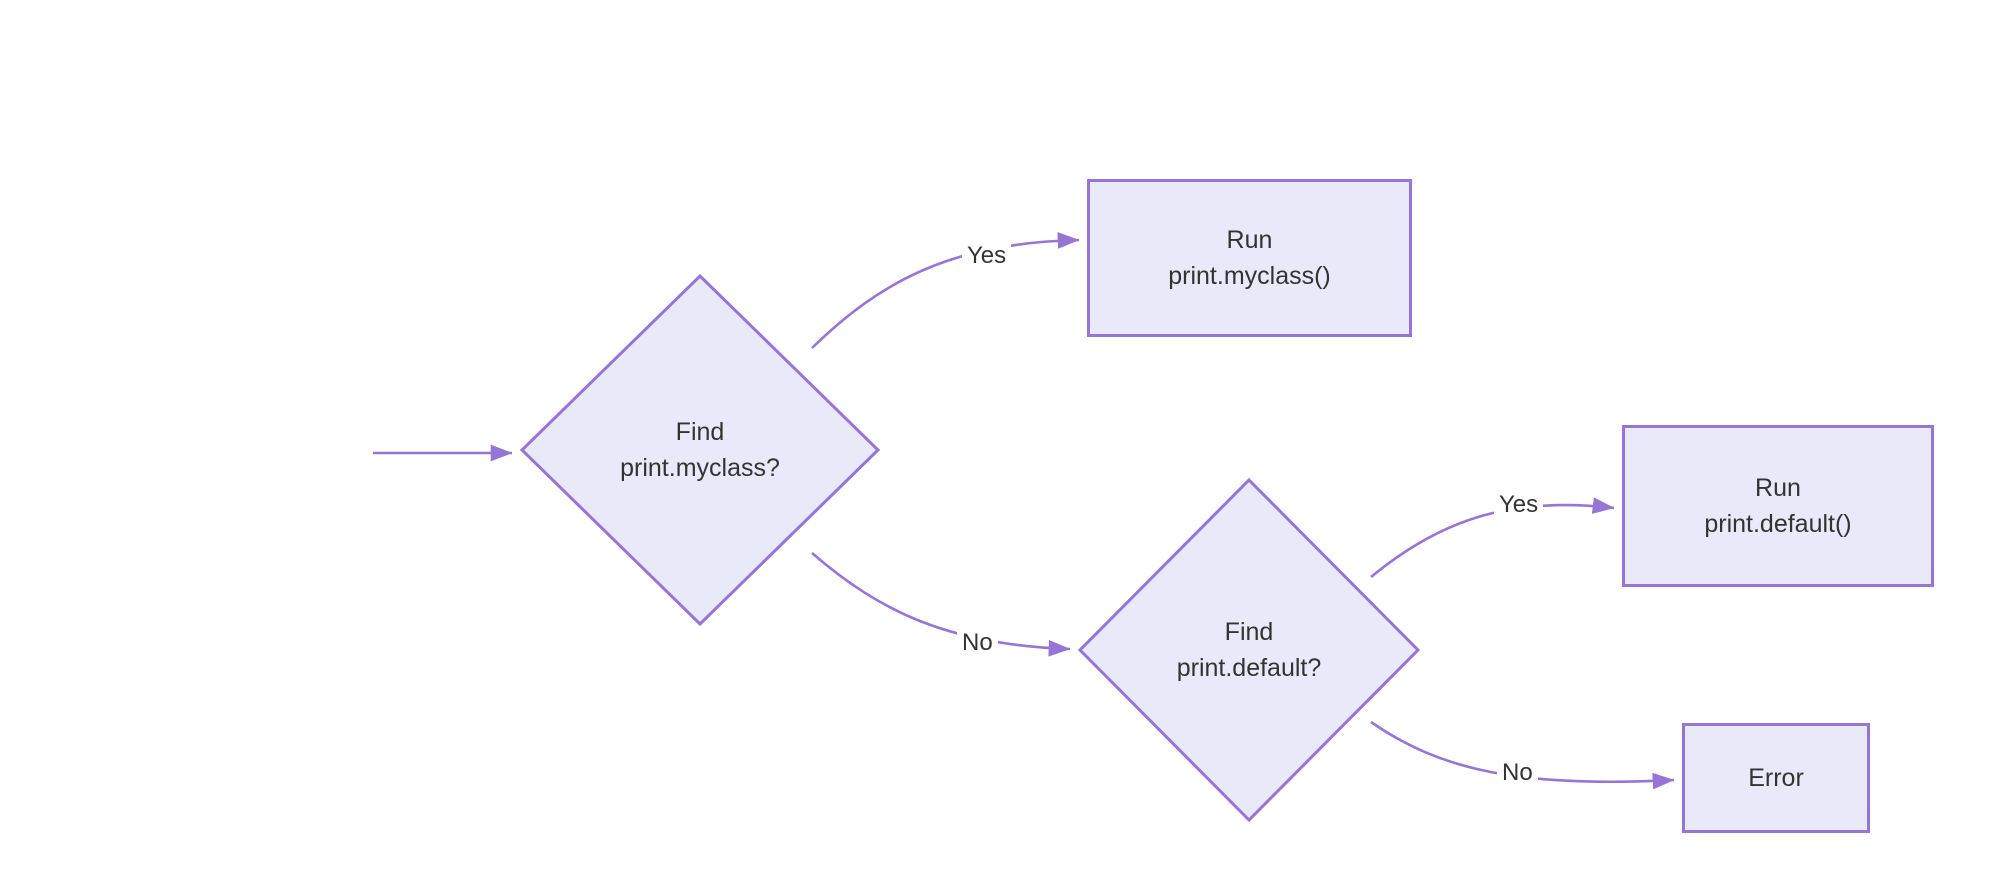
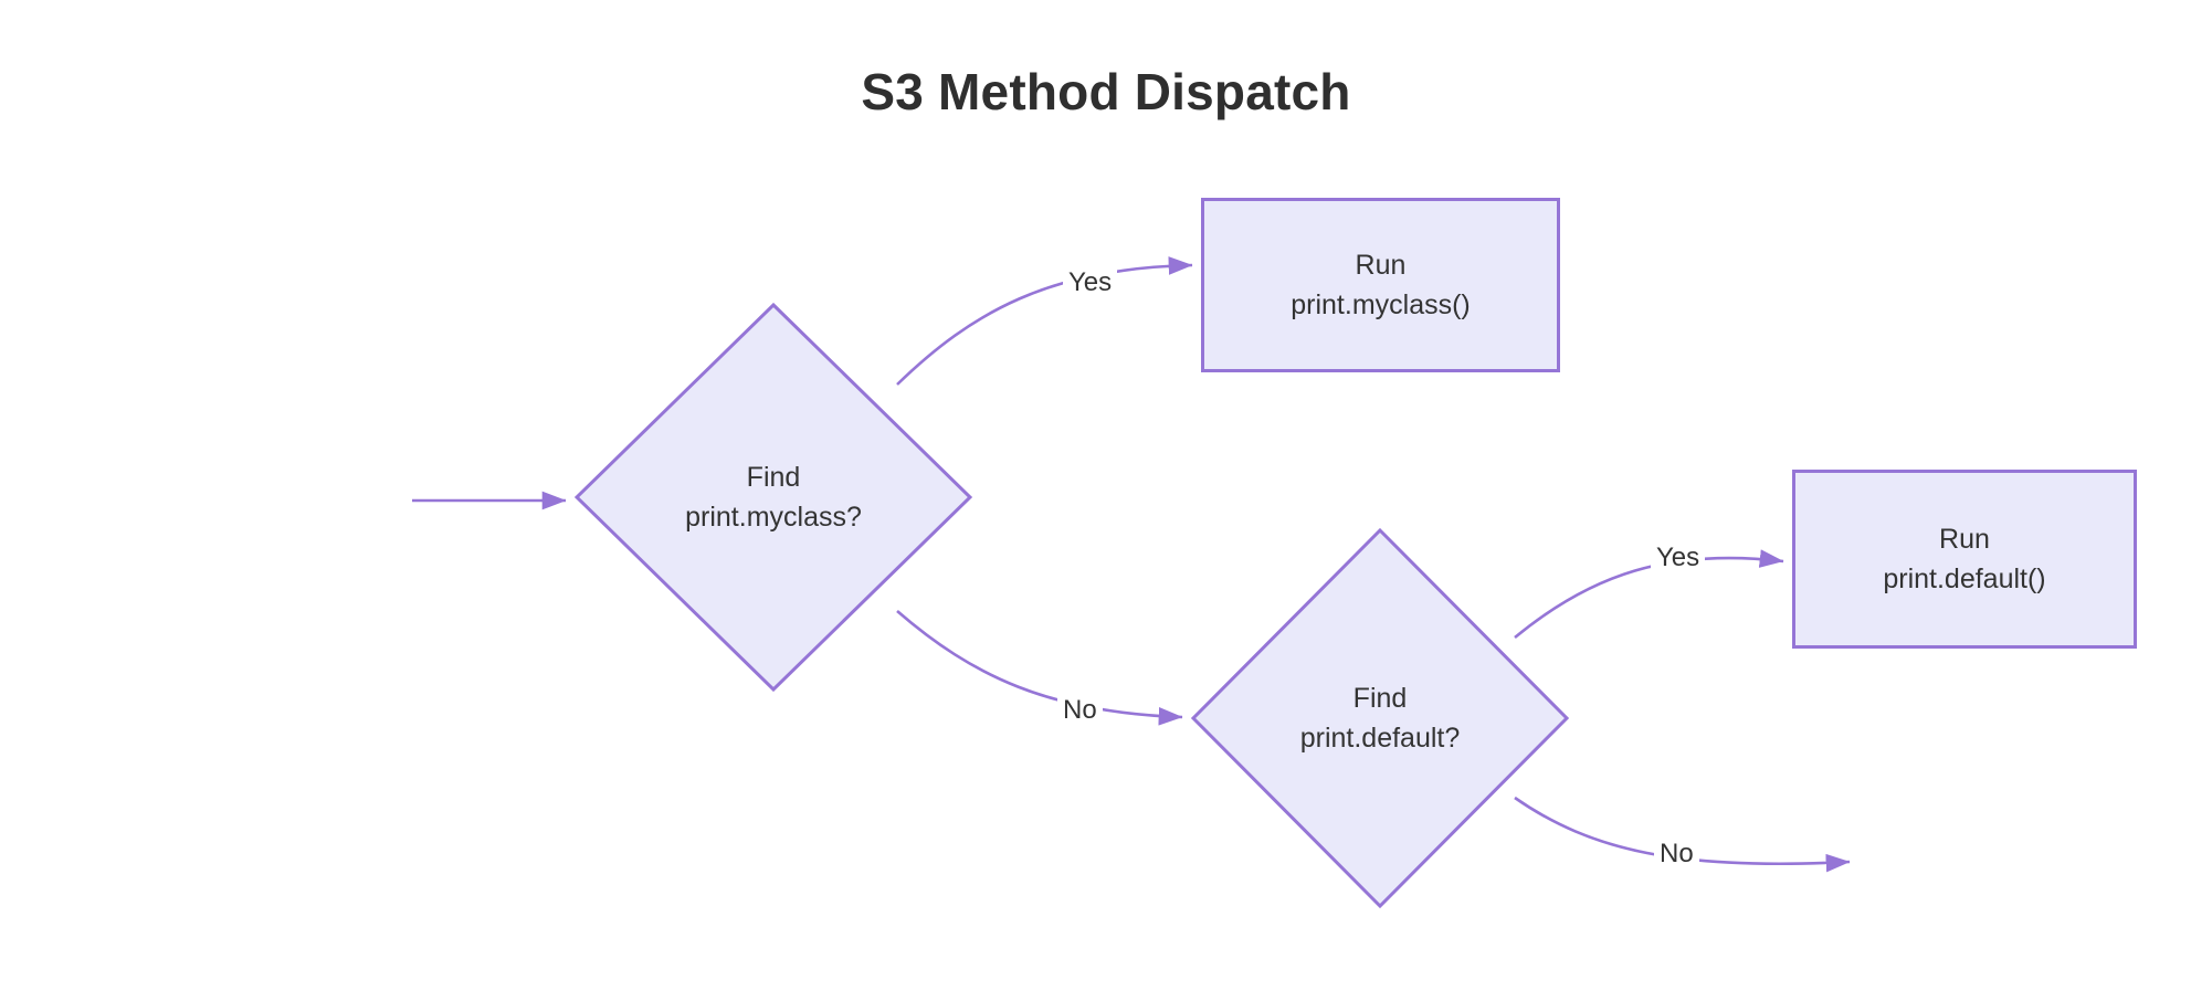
+ S3 Method Dispatch
  Find
  print.myclass?
  Run
  print.myclass()
  Find
  print.default?
  Run
  print.default()
- Error
  Yes
  No
  Yes
  No
